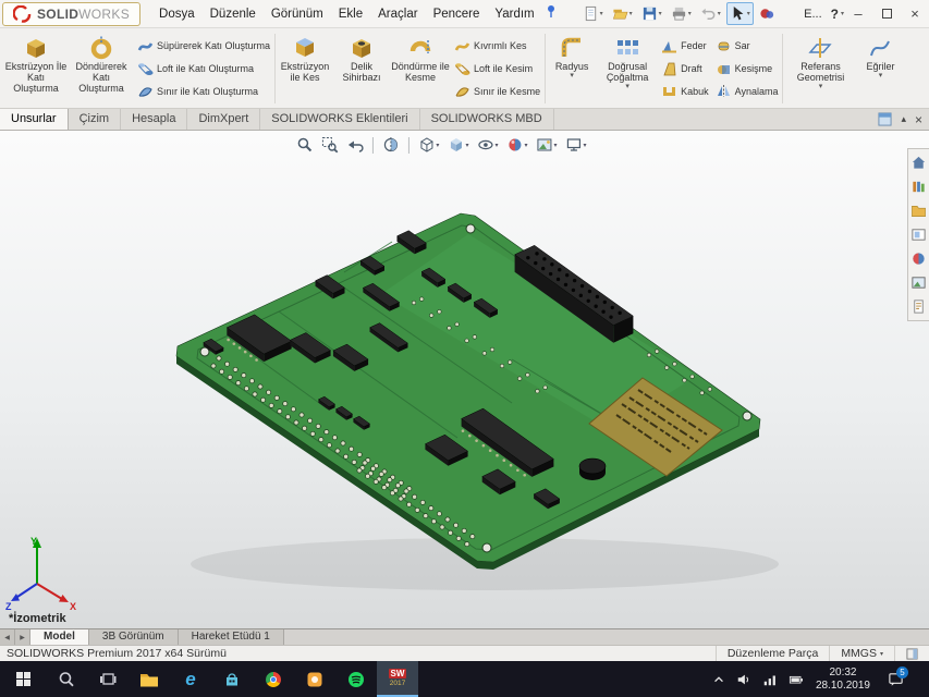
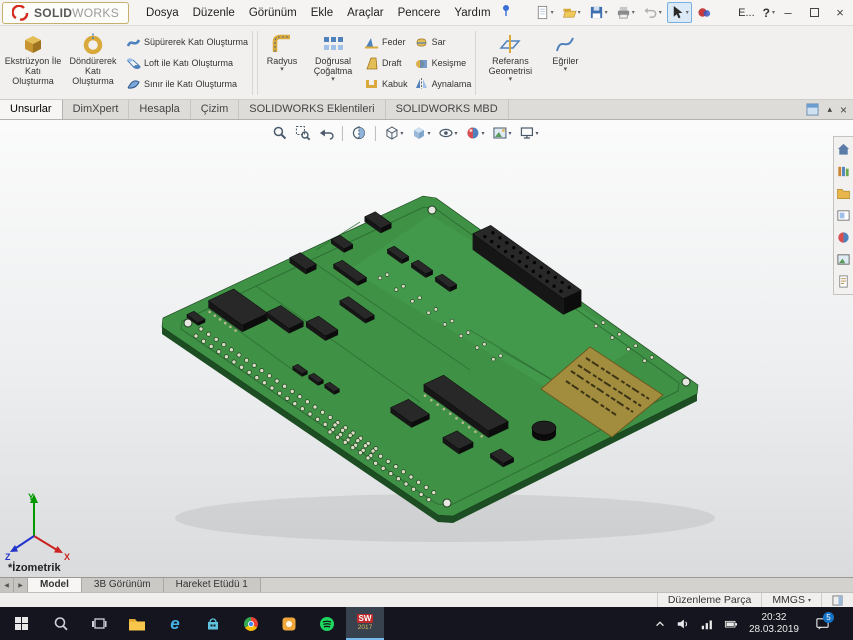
  SOLIDWORKS
  Dosya
  Düzenle
  Görünüm
  Ekle
  Araçlar
  Pencere
  Yardım
  E...
  ?
  –
  ×
  Ekstrüzyon İle Katı Oluşturma
  Döndürerek Katı Oluşturma
  Süpürerek Katı Oluşturma
  Loft ile Katı Oluşturma
  Sınır ile Katı Oluşturma
- Ekstrüzyon ile Kes
- Delik Sihirbazı
- Döndürme ile Kesme
- Kıvrımlı Kes
- Loft ile Kesim
- Sınır ile Kesme
  Radyus
  Doğrusal Çoğaltma
  Feder
  Draft
  Kabuk
  Sar
  Kesişme
  Aynalama
  Referans Geometrisi
  Eğriler
  Unsurlar
- Çizim
+ DimXpert
  Hesapla
- DimXpert
+ Çizim
  SOLIDWORKS Eklentileri
  SOLIDWORKS MBD
  ▴
  ×
  Y
  X
  Z
  *İzometrik
  Model
  3B Görünüm
  Hareket Etüdü 1
- SOLIDWORKS Premium 2017 x64 Sürümü
  Düzenleme Parça
  MMGS
  e
  SW
  20:32
- 28.10.2019
+ 28.03.2019
  5
